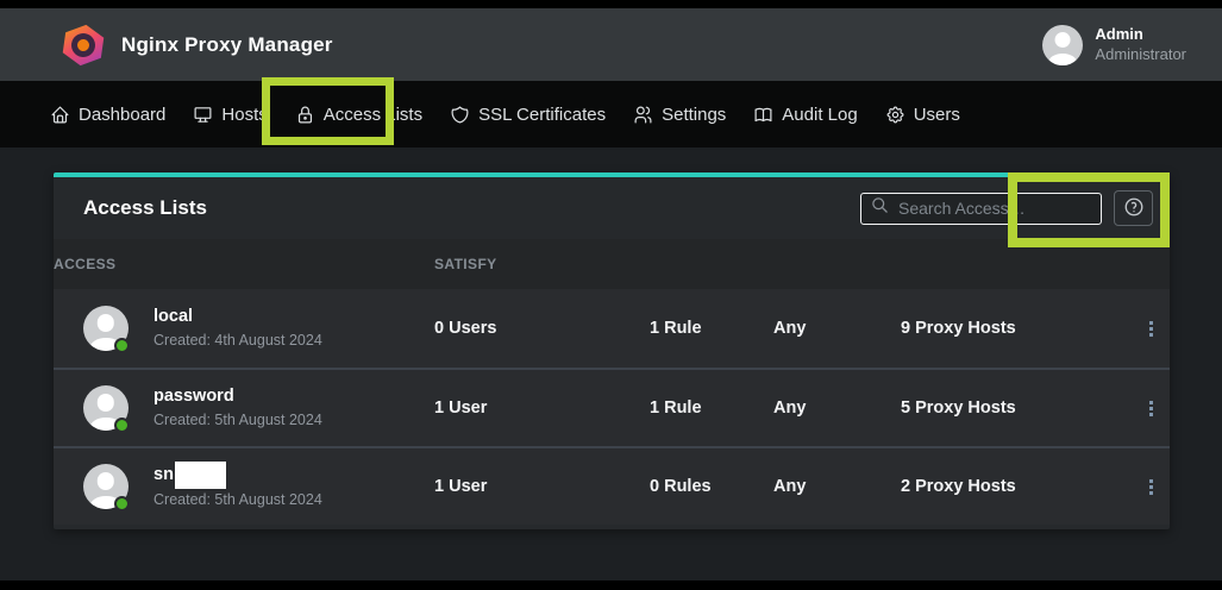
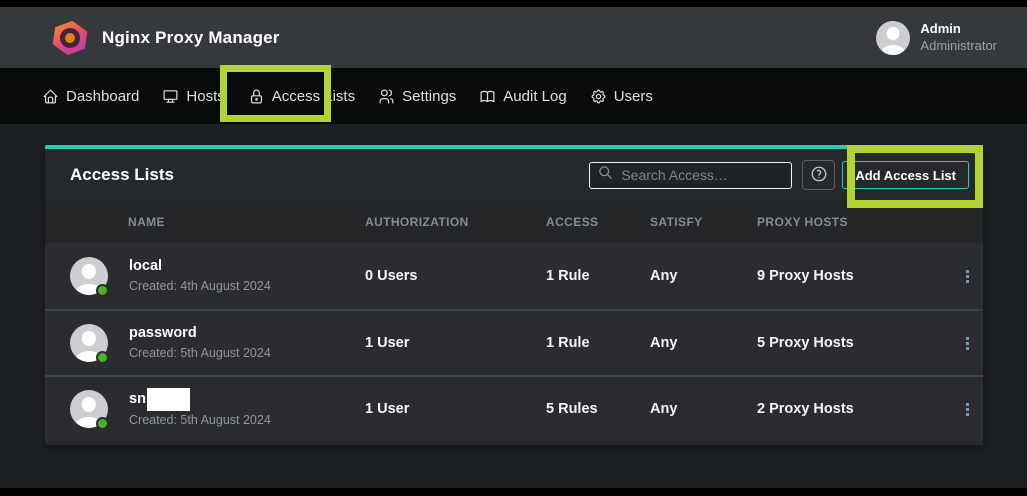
  Nginx Proxy Manager
  Admin
  Administrator
  Dashboard
  Hosts
  Access Lists
- SSL Certificates
  Settings
  Audit Log
  Users
  Access Lists
  Search Access…
+ Add Access List
+ NAME
+ AUTHORIZATION
  ACCESS
  SATISFY
+ PROXY HOSTS
  local
  Created: 4th August 2024
  0 Users
  1 Rule
  Any
  9 Proxy Hosts
  password
  Created: 5th August 2024
  1 User
  1 Rule
  Any
  5 Proxy Hosts
  sn
  Created: 5th August 2024
  1 User
- 0 Rules
+ 5 Rules
  Any
  2 Proxy Hosts
